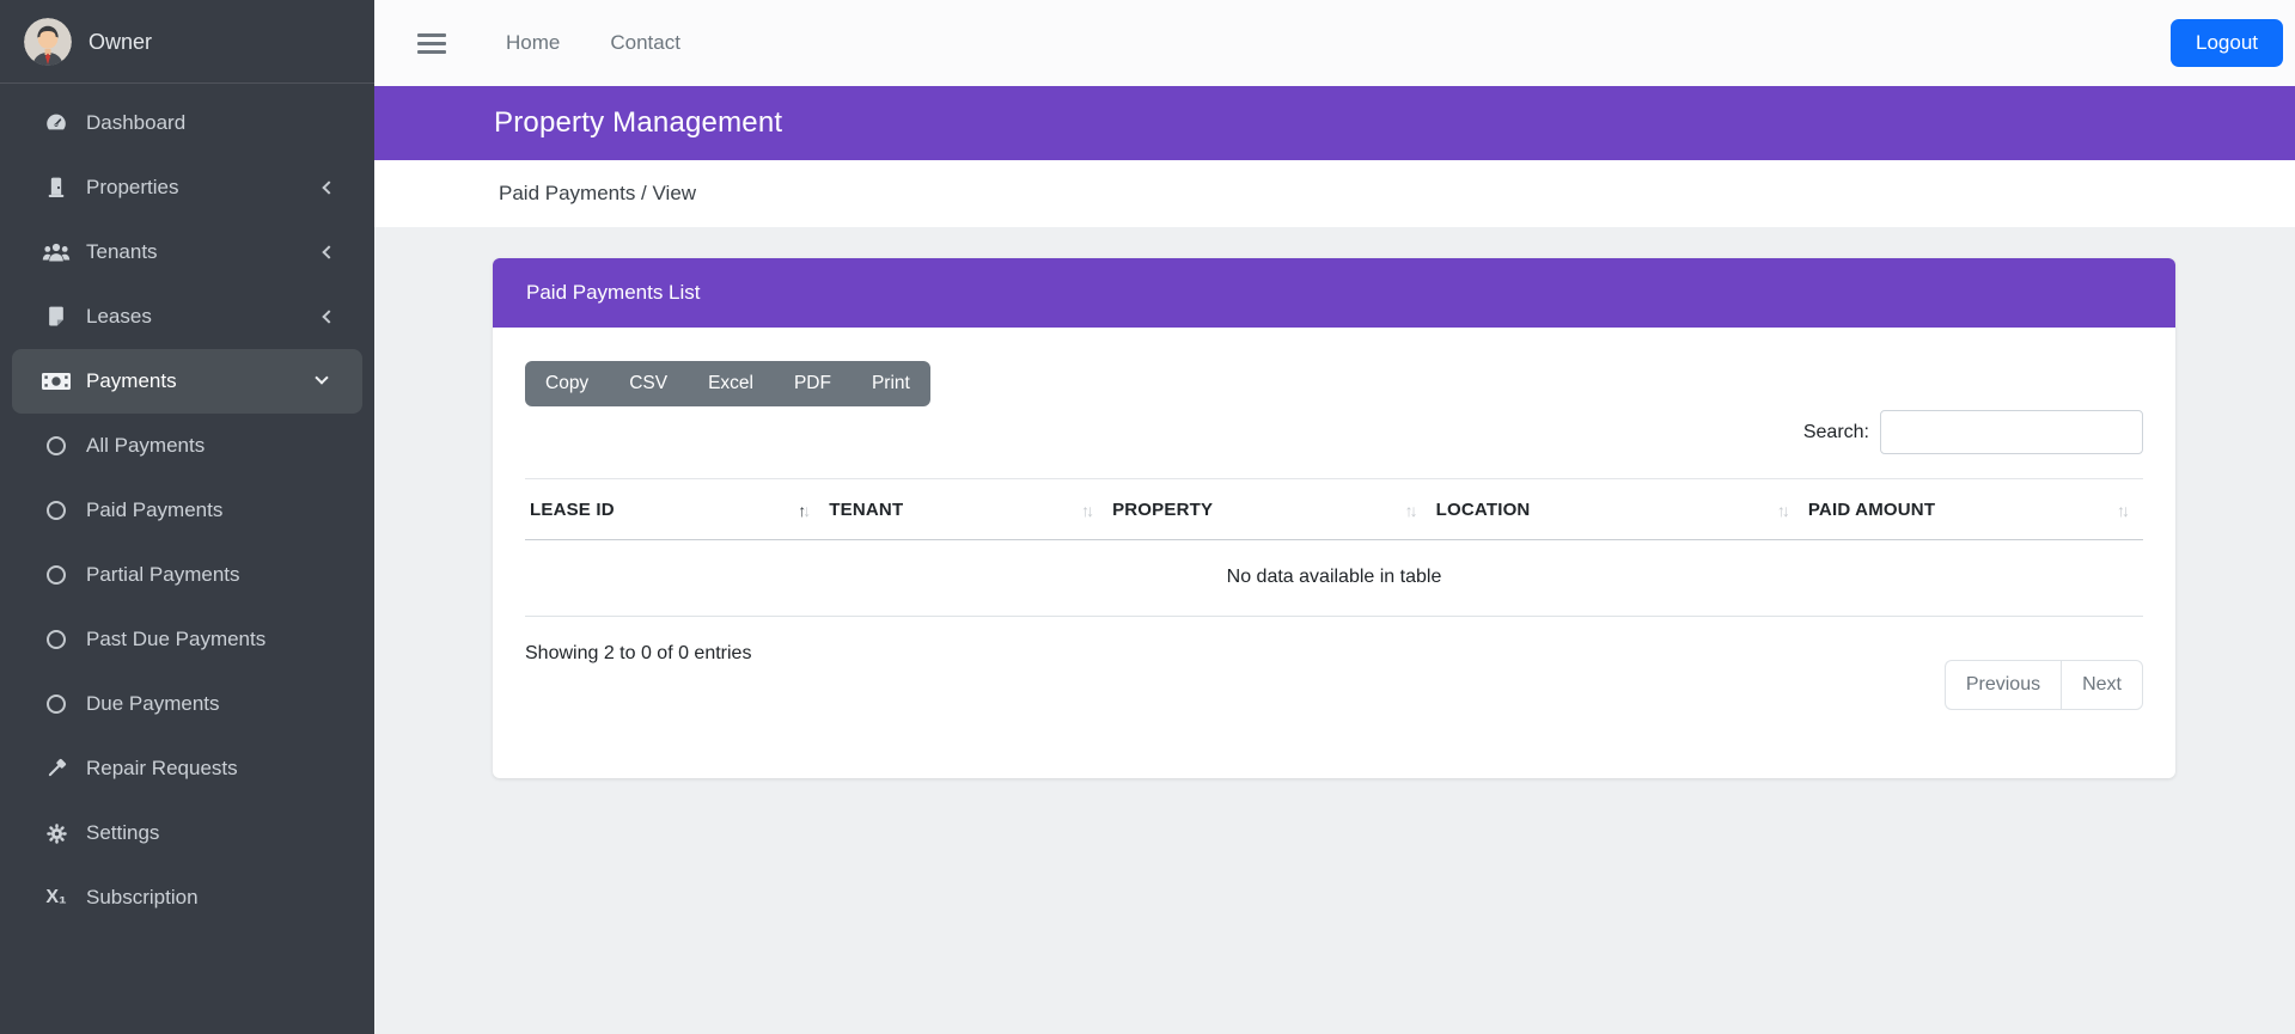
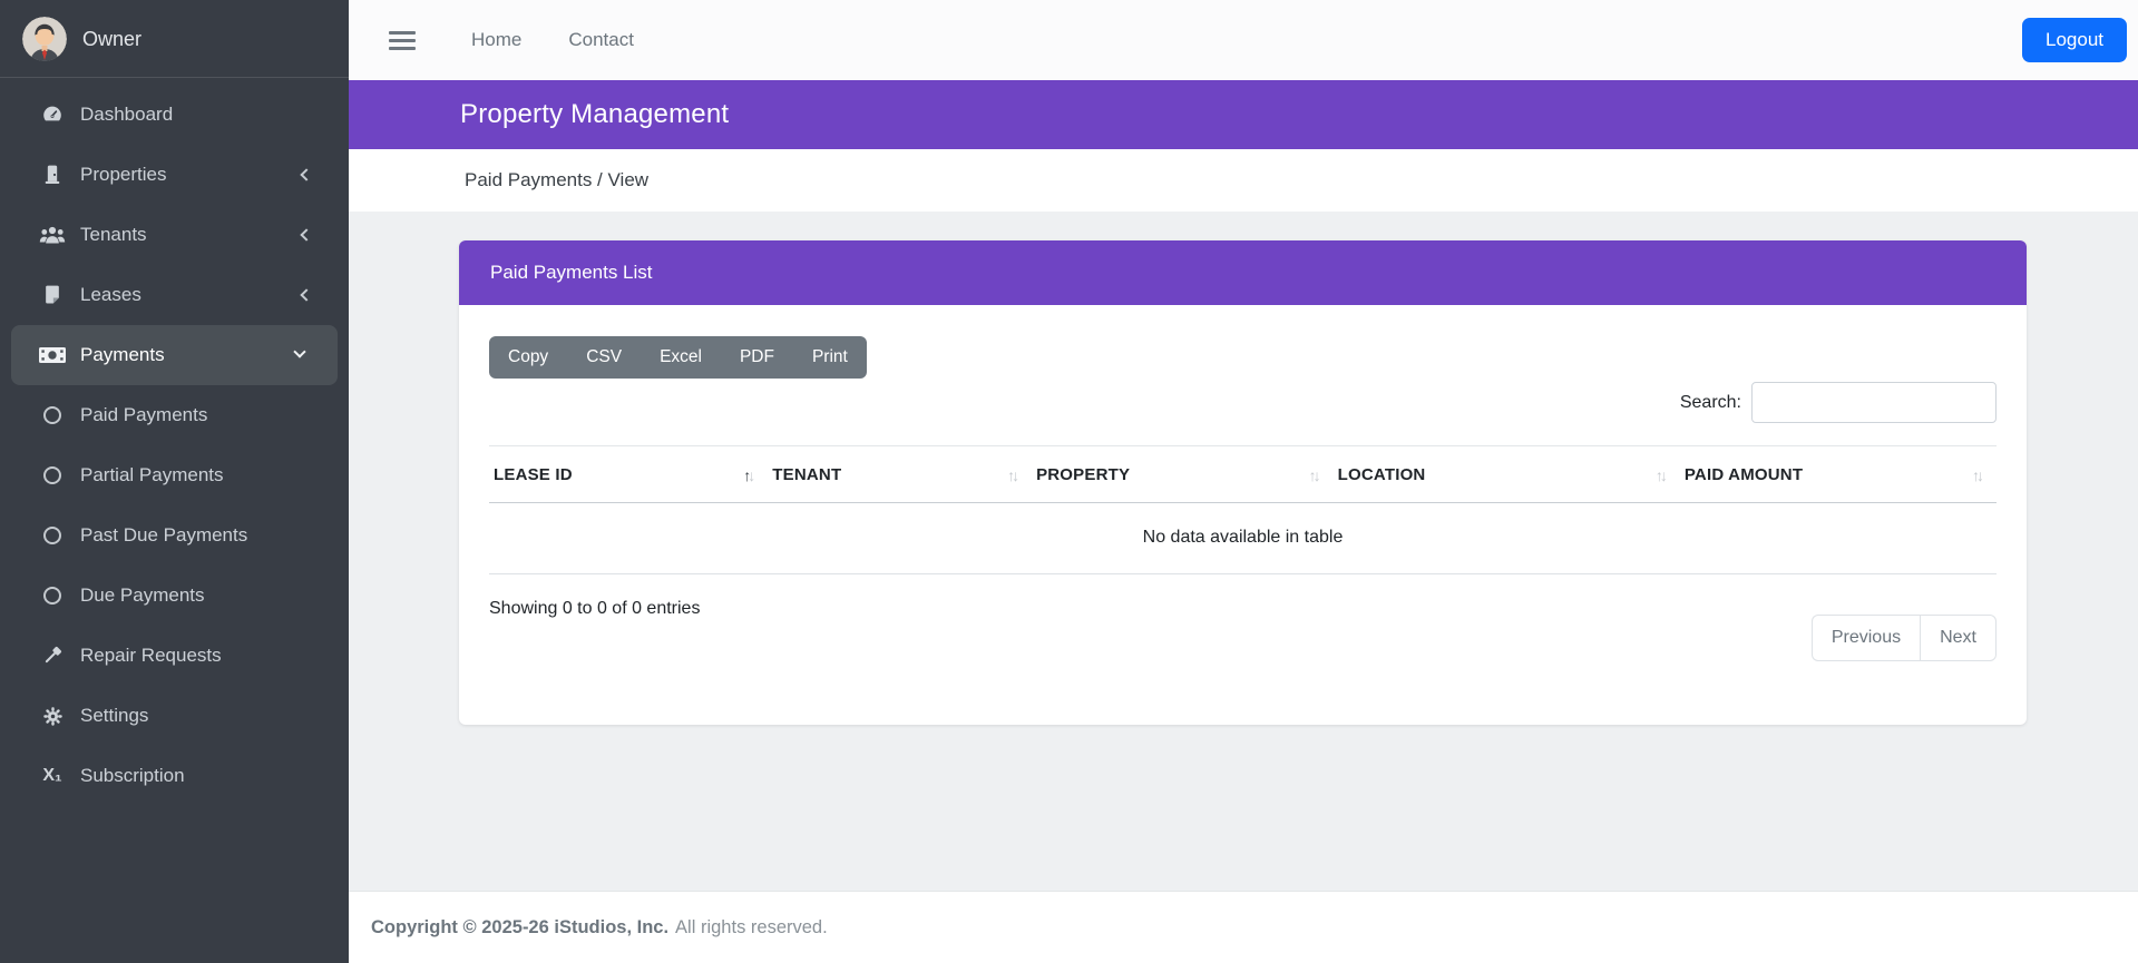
  Owner
  Dashboard
  Properties
  Tenants
  Leases
  Payments
- All Payments
  Paid Payments
  Partial Payments
  Past Due Payments
  Due Payments
  Repair Requests
  Settings
  X₁
  Subscription
  Home
  Contact
  Logout
  Property Management
  Paid Payments / View
  Paid Payments List
  Copy
  CSV
  Excel
  PDF
  Print
  Search:
  LEASE ID ↑↓	TENANT ↑↓	PROPERTY ↑↓	LOCATION ↑↓	PAID AMOUNT ↑↓
  No data available in table
- Showing 2 to 0 of 0 entries
+ Showing 0 to 0 of 0 entries
  Previous
  Next
+ Copyright © 2025-26 iStudios, Inc.
+ All rights reserved.
